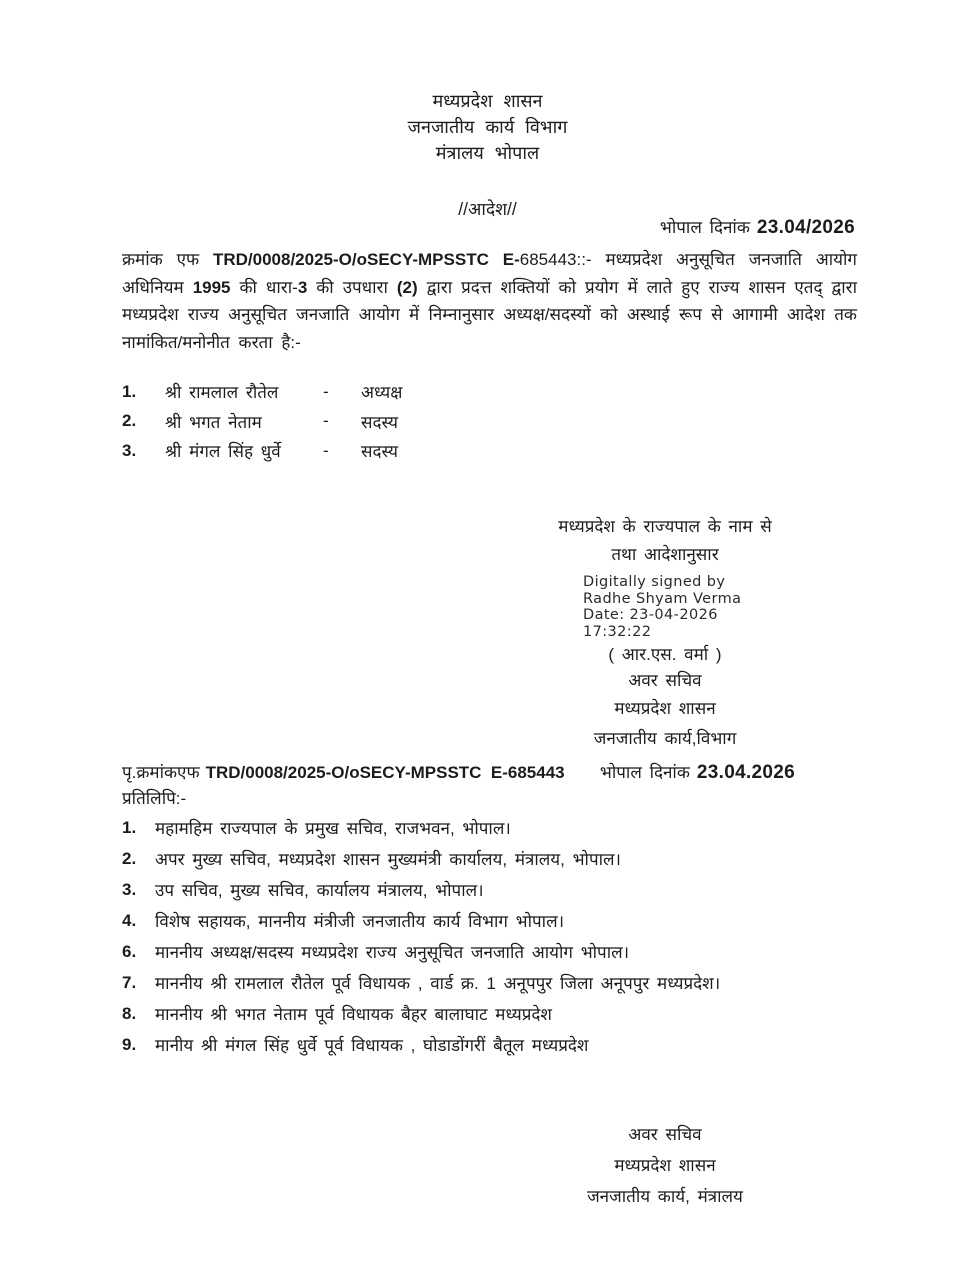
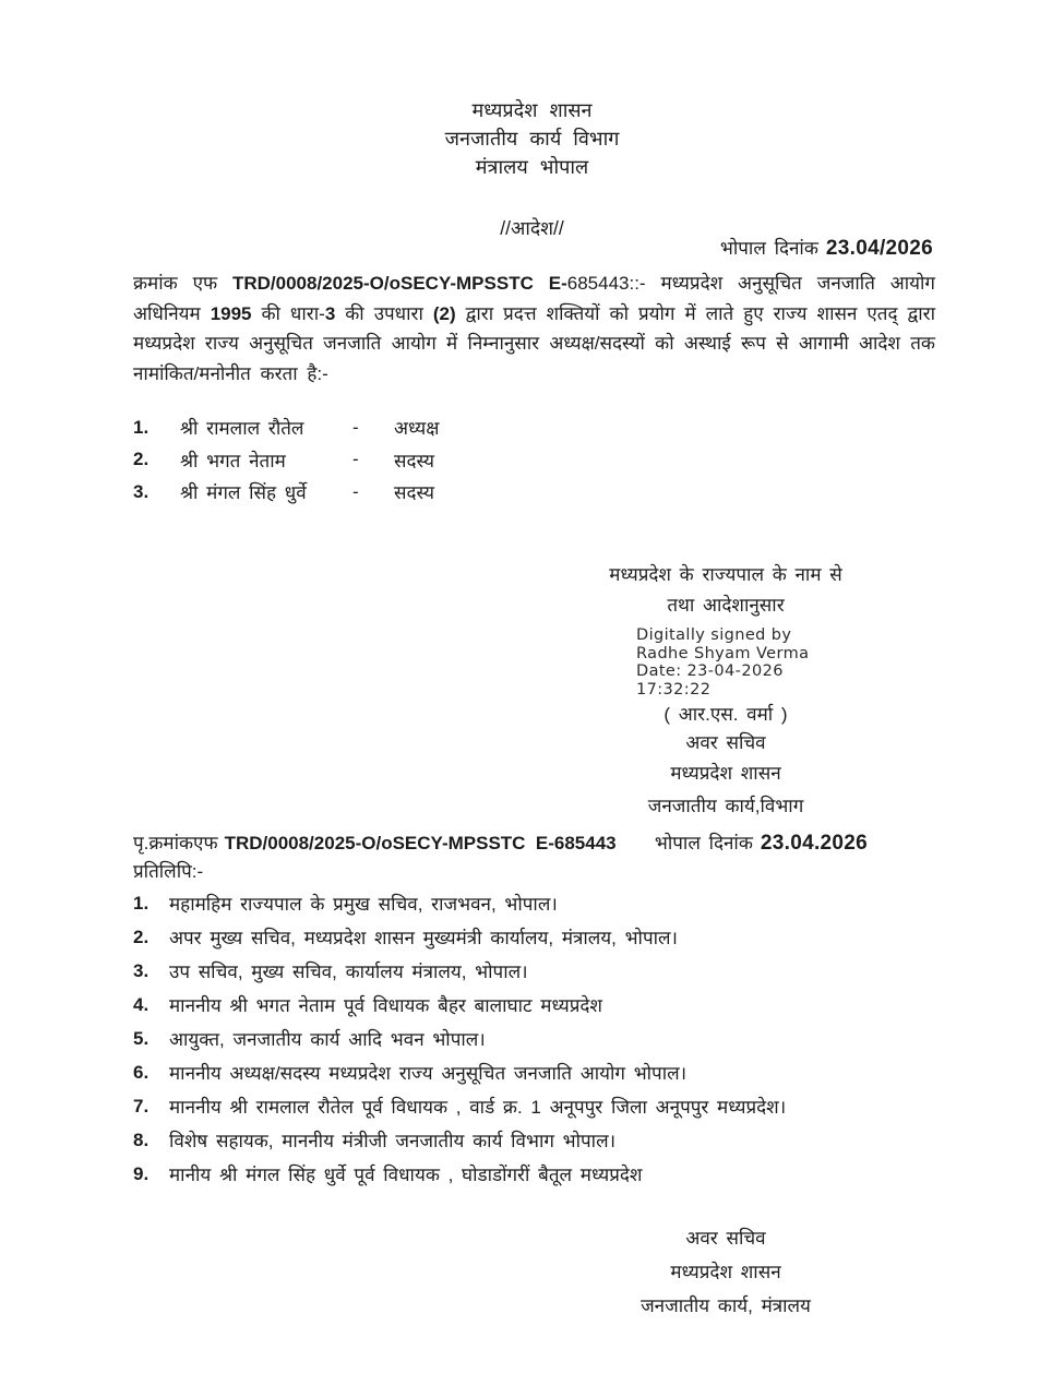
  मध्यप्रदेश शासन
  जनजातीय कार्य विभाग
  मंत्रालय भोपाल
  //आदेश//
  भोपाल दिनांक 23.04/2026
  क्रमांक एफ TRD/0008/2025-O/oSECY-MPSSTC E-685443::- मध्यप्रदेश अनुसूचित जनजाति आयोग अधिनियम 1995 की धारा-3 की उपधारा (2) द्वारा प्रदत्त शक्तियों को प्रयोग में लाते हुए राज्य शासन एतद् द्वारा मध्यप्रदेश राज्य अनुसूचित जनजाति आयोग में निम्नानुसार अध्यक्ष/सदस्यों को अस्थाई रूप से आगामी आदेश तक नामांकित/मनोनीत करता है:-
  1.
  श्री रामलाल रौतेल
  -
  अध्यक्ष
  2.
  श्री भगत नेताम
  -
  सदस्य
  3.
  श्री मंगल सिंह धुर्वे
  -
  सदस्य
  मध्यप्रदेश के राज्यपाल के नाम से
  तथा आदेशानुसार
  Digitally signed by
  Radhe Shyam Verma
  Date: 23-04-2026
  17:32:22
  ( आर.एस. वर्मा )
  अवर सचिव
  मध्यप्रदेश शासन
  जनजातीय कार्य,विभाग
  पृ.क्रमांकएफ TRD/0008/2025-O/oSECY-MPSSTC E-685443
  भोपाल दिनांक 23.04.2026
  प्रतिलिपि:-
  1.
  महामहिम राज्यपाल के प्रमुख सचिव, राजभवन, भोपाल।
  2.
  अपर मुख्य सचिव, मध्यप्रदेश शासन मुख्यमंत्री कार्यालय, मंत्रालय, भोपाल।
  3.
  उप सचिव, मुख्य सचिव, कार्यालय मंत्रालय, भोपाल।
  4.
- विशेष सहायक, माननीय मंत्रीजी जनजातीय कार्य विभाग भोपाल।
+ माननीय श्री भगत नेताम पूर्व विधायक बैहर बालाघाट मध्यप्रदेश
+ 5.
+ आयुक्त, जनजातीय कार्य आदि भवन भोपाल।
  6.
  माननीय अध्यक्ष/सदस्य मध्यप्रदेश राज्य अनुसूचित जनजाति आयोग भोपाल।
  7.
  माननीय श्री रामलाल रौतेल पूर्व विधायक , वार्ड क्र. 1 अनूपपुर जिला अनूपपुर मध्यप्रदेश।
  8.
- माननीय श्री भगत नेताम पूर्व विधायक बैहर बालाघाट मध्यप्रदेश
+ विशेष सहायक, माननीय मंत्रीजी जनजातीय कार्य विभाग भोपाल।
  9.
  मानीय श्री मंगल सिंह धुर्वे पूर्व विधायक , घोडाडोंगरीं बैतूल मध्यप्रदेश
  अवर सचिव
  मध्यप्रदेश शासन
  जनजातीय कार्य, मंत्रालय
